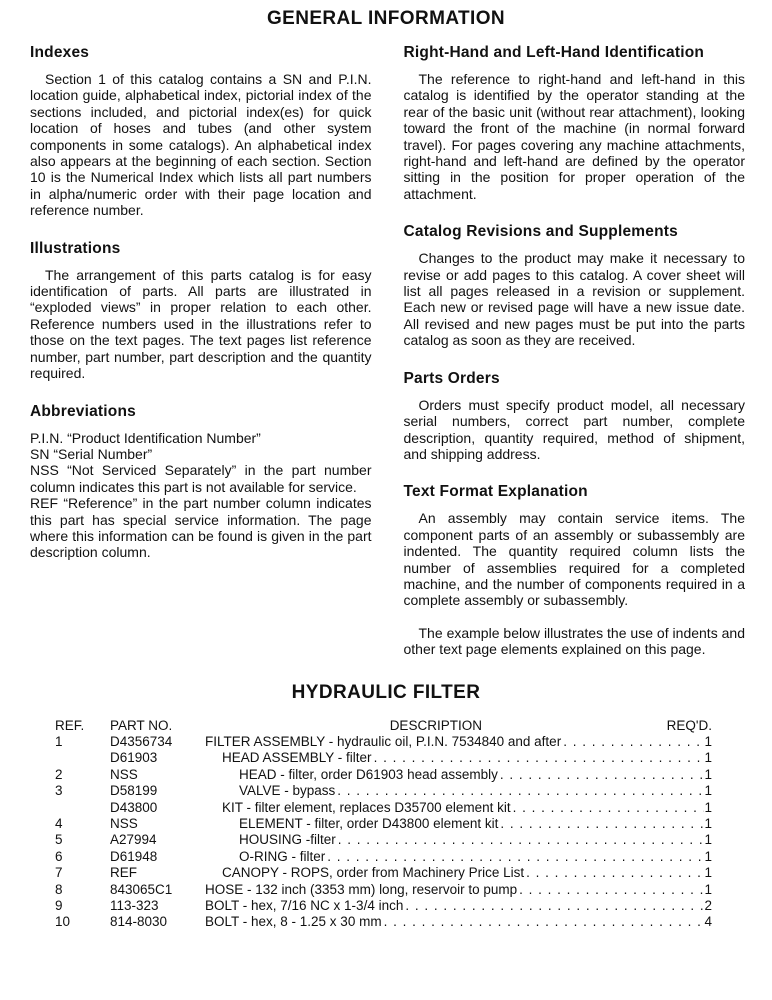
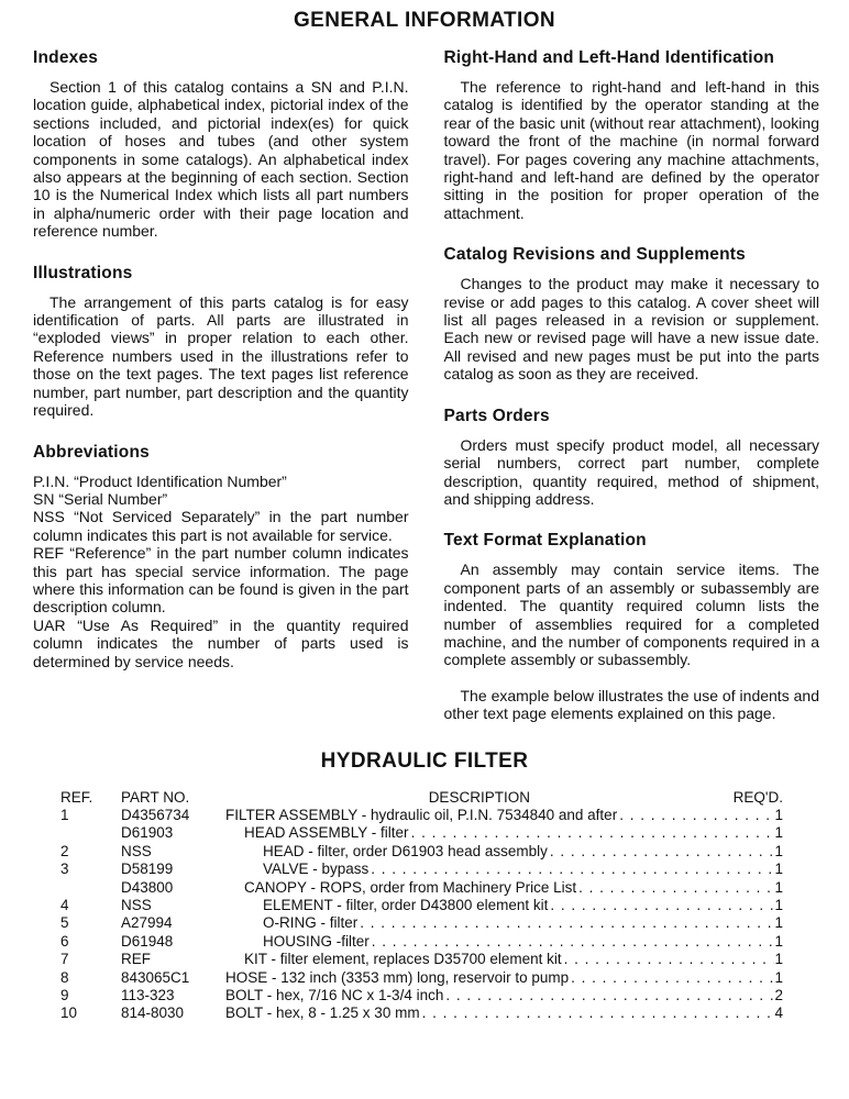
  GENERAL INFORMATION
  Indexes
  Section 1 of this catalog contains a SN and P.I.N. location guide, alphabetical index, pictorial index of the sections included, and pictorial index(es) for quick location of hoses and tubes (and other system components in some catalogs). An alphabetical index also appears at the beginning of each section. Section 10 is the Numerical Index which lists all part numbers in alpha/numeric order with their page location and reference number.
  Illustrations
  The arrangement of this parts catalog is for easy identification of parts. All parts are illustrated in “exploded views” in proper relation to each other. Reference numbers used in the illustrations refer to those on the text pages. The text pages list reference number, part number, part description and the quantity required.
  Abbreviations
  P.I.N. “Product Identification Number”
  SN “Serial Number”
  NSS “Not Serviced Separately” in the part number column indicates this part is not available for service.
  REF “Reference” in the part number column indicates this part has special service information. The page where this information can be found is given in the part description column.
+ UAR “Use As Required” in the quantity required column indicates the number of parts used is determined by service needs.
  Right-Hand and Left-Hand Identification
  The reference to right-hand and left-hand in this catalog is identified by the operator standing at the rear of the basic unit (without rear attachment), looking toward the front of the machine (in normal forward travel). For pages covering any machine attachments, right-hand and left-hand are defined by the operator sitting in the position for proper operation of the attachment.
  Catalog Revisions and Supplements
  Changes to the product may make it necessary to revise or add pages to this catalog. A cover sheet will list all pages released in a revision or supplement. Each new or revised page will have a new issue date. All revised and new pages must be put into the parts catalog as soon as they are received.
  Parts Orders
  Orders must specify product model, all necessary serial numbers, correct part number, complete description, quantity required, method of shipment, and shipping address.
  Text Format Explanation
  An assembly may contain service items. The component parts of an assembly or subassembly are indented. The quantity required column lists the number of assemblies required for a completed machine, and the number of components required in a complete assembly or subassembly.
  The example below illustrates the use of indents and other text page elements explained on this page.
  HYDRAULIC FILTER
  REF.
  PART NO.
  DESCRIPTION
  REQ'D.
  1
  D4356734
  FILTER ASSEMBLY - hydraulic oil, P.I.N. 7534840 and after
  1
  D61903
  HEAD ASSEMBLY - filter
  1
  2
  NSS
  HEAD - filter, order D61903 head assembly
  1
  3
  D58199
  VALVE - bypass
  1
  D43800
- KIT - filter element, replaces D35700 element kit
+ CANOPY - ROPS, order from Machinery Price List
  1
  4
  NSS
  ELEMENT - filter, order D43800 element kit
  1
  5
  A27994
- HOUSING -filter
+ O-RING - filter
  1
  6
  D61948
- O-RING - filter
+ HOUSING -filter
  1
  7
  REF
- CANOPY - ROPS, order from Machinery Price List
+ KIT - filter element, replaces D35700 element kit
  1
  8
  843065C1
  HOSE - 132 inch (3353 mm) long, reservoir to pump
  1
  9
  113-323
  BOLT - hex, 7/16 NC x 1-3/4 inch
  2
  10
  814-8030
  BOLT - hex, 8 - 1.25 x 30 mm
  4
